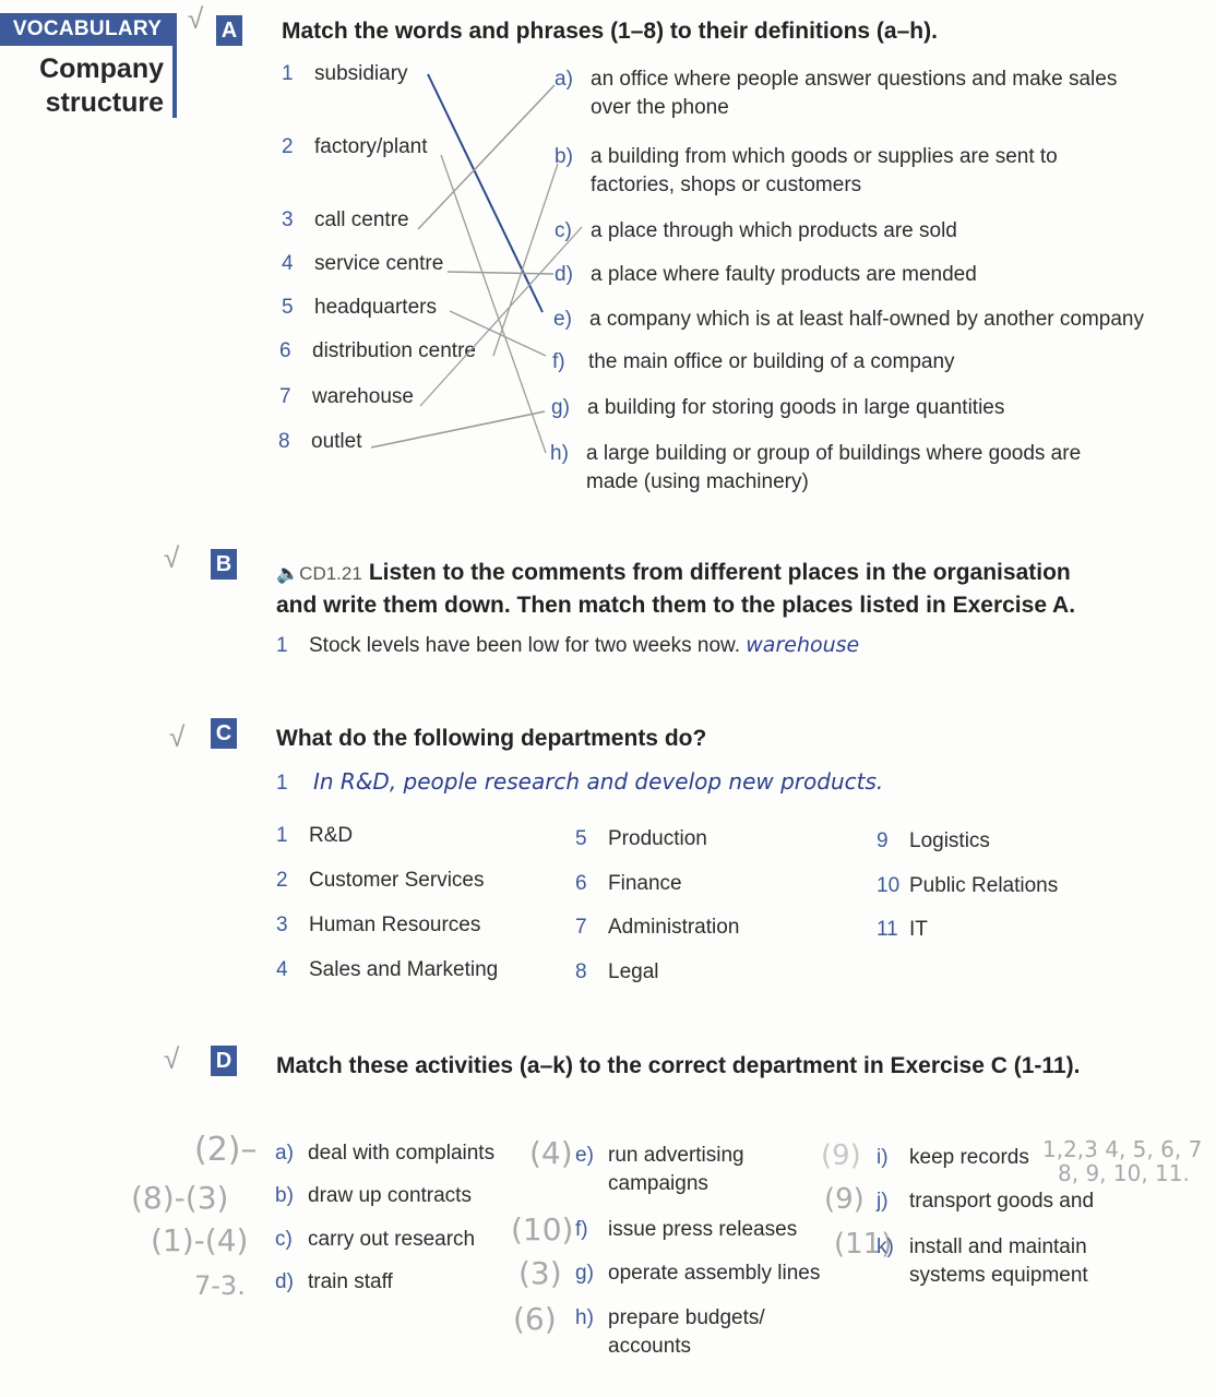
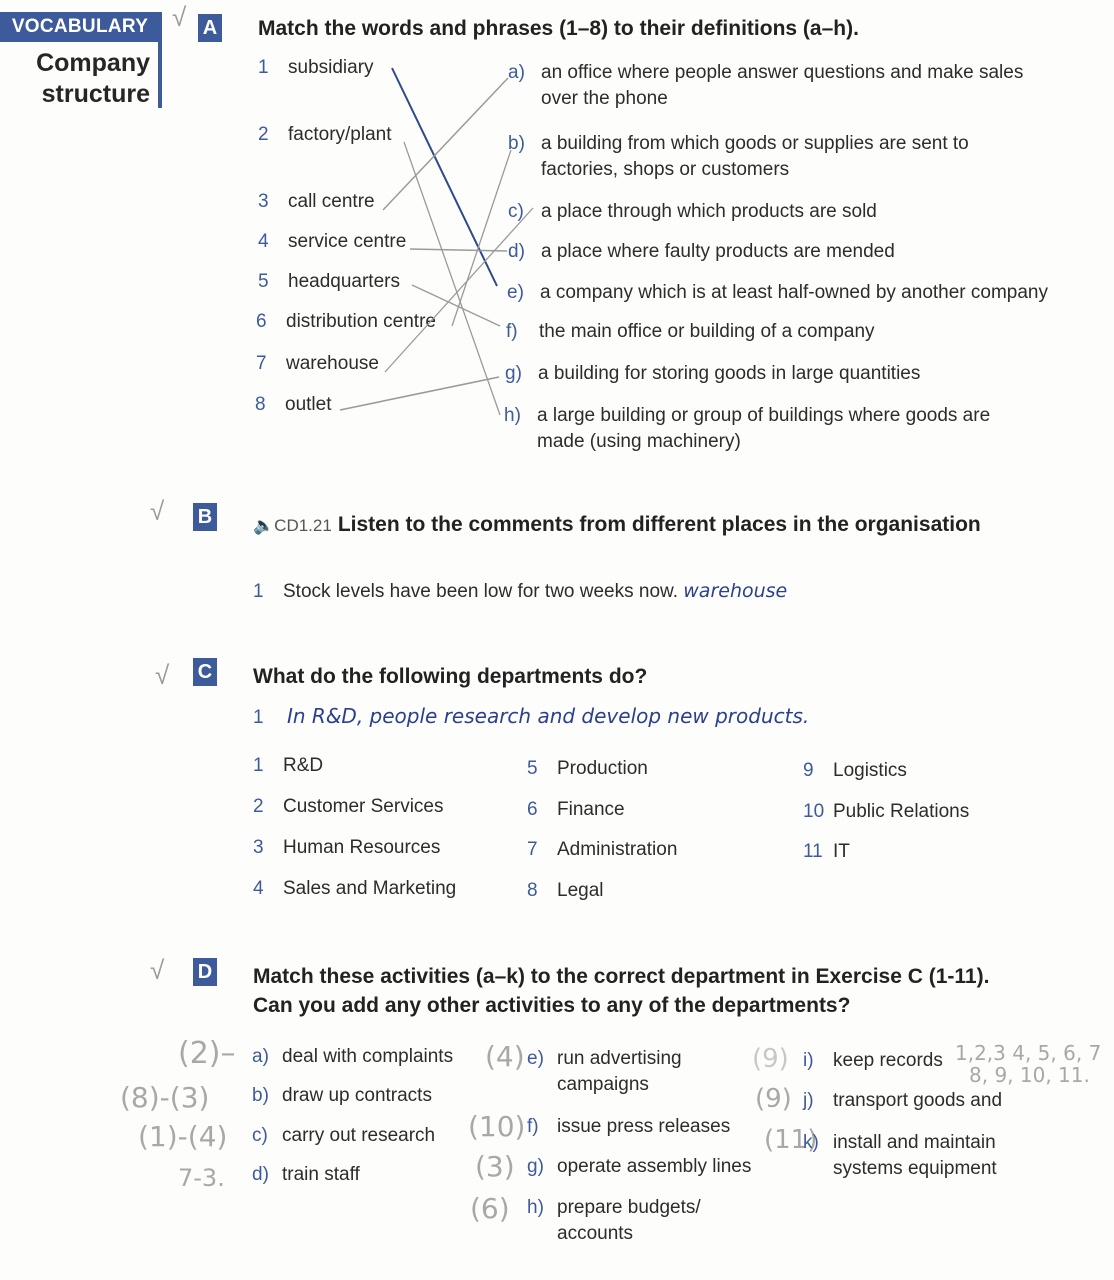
  VOCABULARY
  Company
  structure
  √
  A
  Match the words and phrases (1–8) to their definitions (a–h).
  1 subsidiary
  2 factory/plant
  3 call centre
  4 service centre
  5 headquarters
  6 distribution centr
  7 warehouse
  8 outlet
  a) an office where people answer questions and make sales
  over the phone
  b) a building from which goods or supplies are sent to
  factories, shops or customers
  c) a place through which products are sold
  d) a place where faulty products are mended
  e) a company which is at least half-owned by another company
  f) the main office or building of a company
  g) a building for storing goods in large quantities
  h) a large building or group of buildings where goods are
  made (using machinery)
  √
  B
  🔈CD1.21 Listen to the comments from different places in the organisation
- and write them down. Then match them to the places listed in Exercise A.
  1 Stock levels have been low for two weeks now. warehouse
  √
  C
  What do the following departments do?
  1 In R&D, people research and develop new products.
  1 R&D
  2 Customer Services
  3 Human Resources
  4 Sales and Marketing
  5 Production
  6 Finance
  7 Administration
  8 Legal
  9 Logistics
  10 Public Relations
  11 IT
  √
  D
  Match these activities (a–k) to the correct department in Exercise C (1-11).
+ Can you add any other activities to any of the departments?
  (2)–
  a) deal with complaints
  (8)-(3)
  b) draw up contracts
  (1)-(4)
  c) carry out research
  7-3.
  d) train staff
  (4)
  e) run advertising
  campaigns
  (10)
  f) issue press releases
  (3)
  g) operate assembly lines
  (6)
  h) prepare budgets/
  accounts
  (9)
  i) keep records
  1,2,3 4, 5, 6, 7
  8, 9, 10, 11.
  (9)
  j) transport goods and
  (11)
  k) install and maintain
  systems equipment
